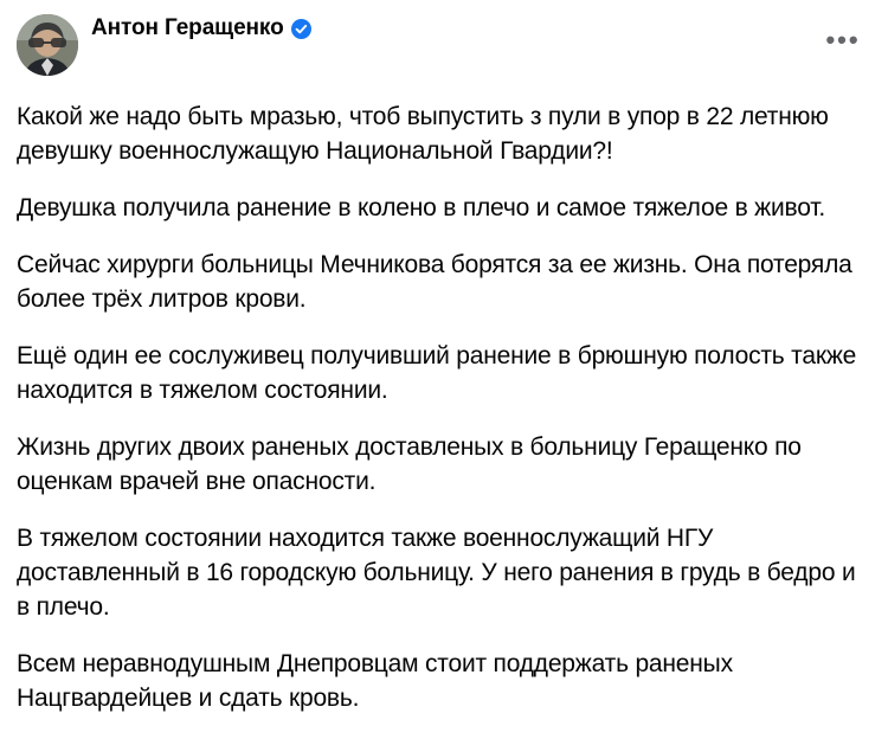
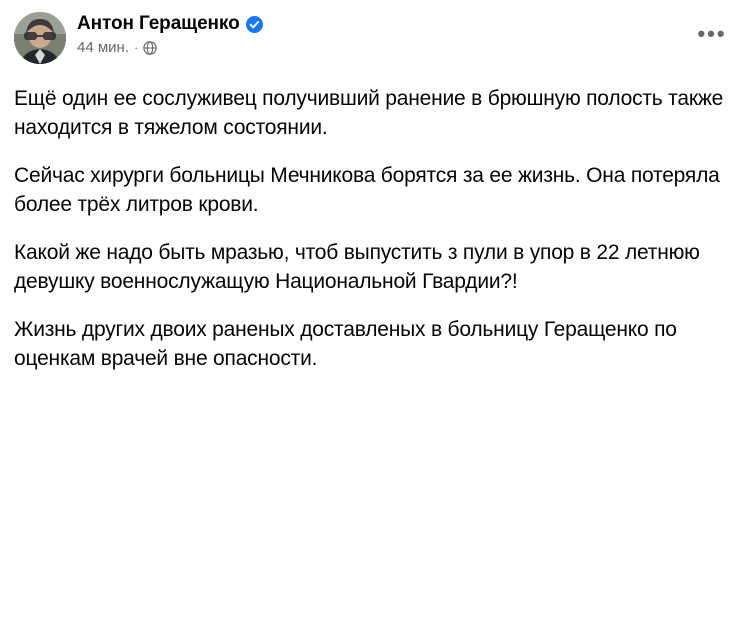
  Антон Геращенко
+ 44 мин.
+ ·
  •••
- Какой же надо быть мразью, чтоб выпустить з пули в упор в 22 летнюю девушку военнослужащую Национальной Гвардии?!
+ Ещё один ее сослуживец получивший ранение в брюшную полость также находится в тяжелом состоянии.
- Девушка получила ранение в колено в плечо и самое тяжелое в живот.
  Сейчас хирурги больницы Мечникова борятся за ее жизнь. Она потеряла более трёх литров крови.
- Ещё один ее сослуживец получивший ранение в брюшную полость также находится в тяжелом состоянии.
+ Какой же надо быть мразью, чтоб выпустить з пули в упор в 22 летнюю девушку военнослужащую Национальной Гвардии?!
  Жизнь других двоих раненых доставленых в больницу Геращенко по оценкам врачей вне опасности.
- В тяжелом состоянии находится также военнослужащий НГУ доставленный в 16 городскую больницу. У него ранения в грудь в бедро и в плечо.
- Всем неравнодушным Днепровцам стоит поддержать раненых Нацгвардейцев и сдать кровь.
